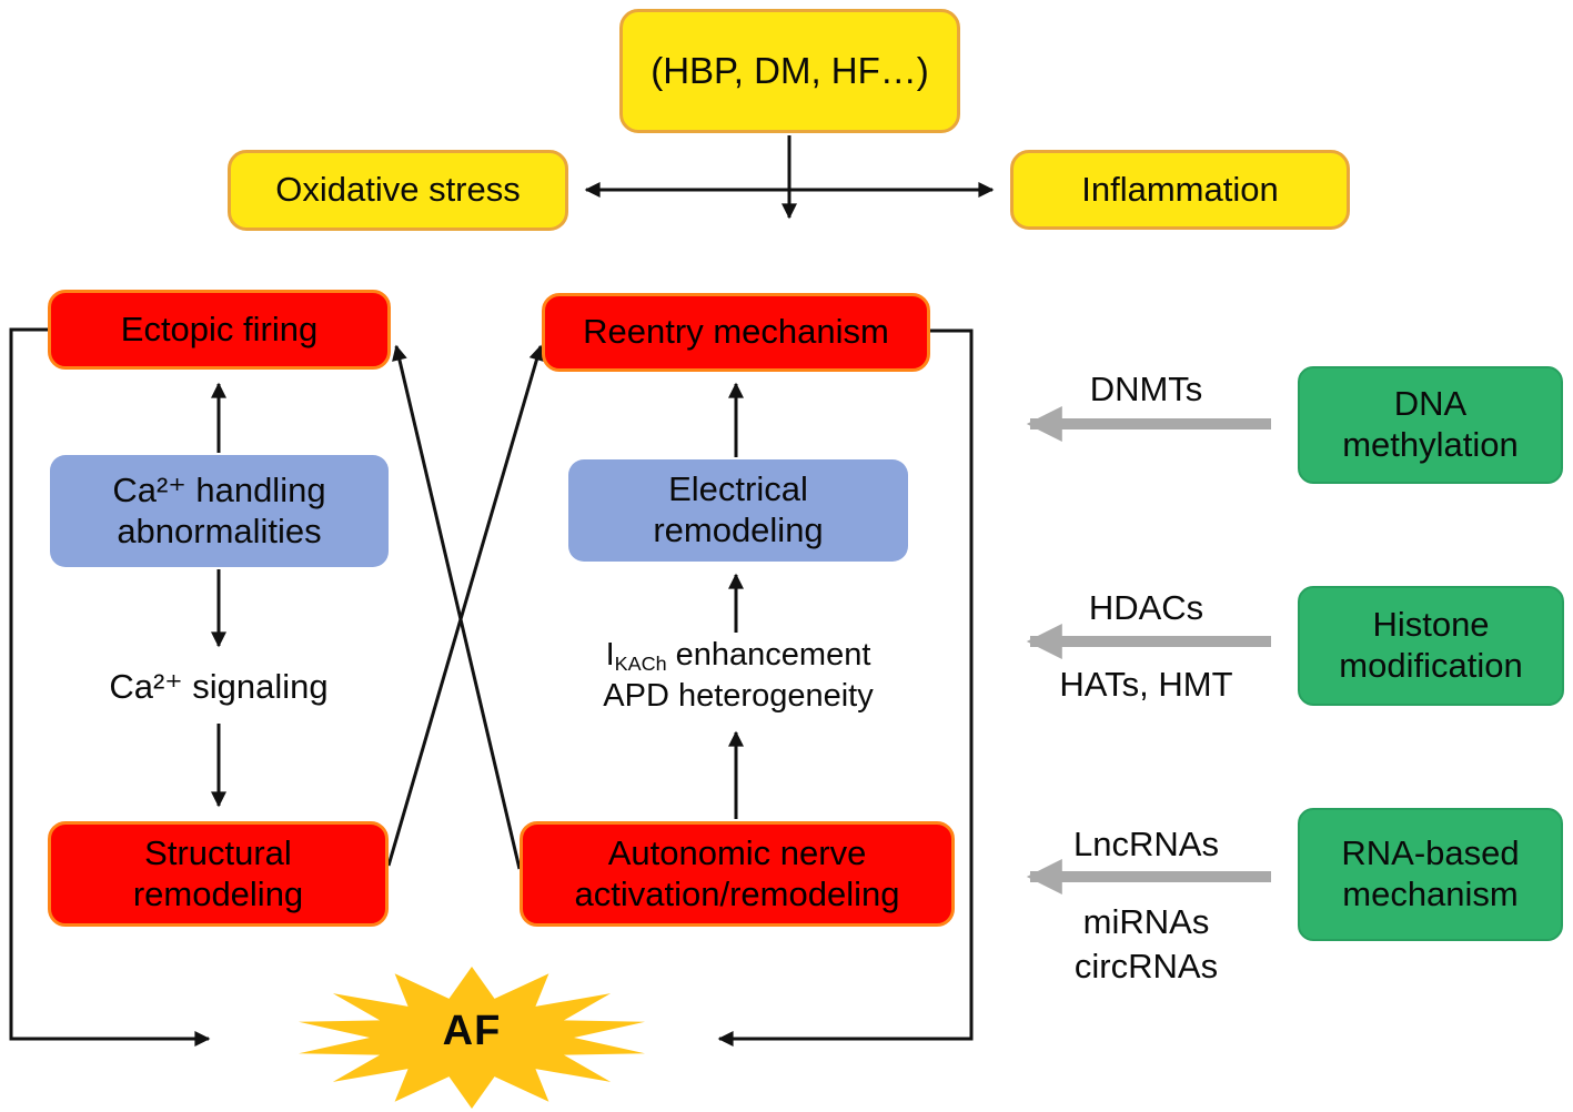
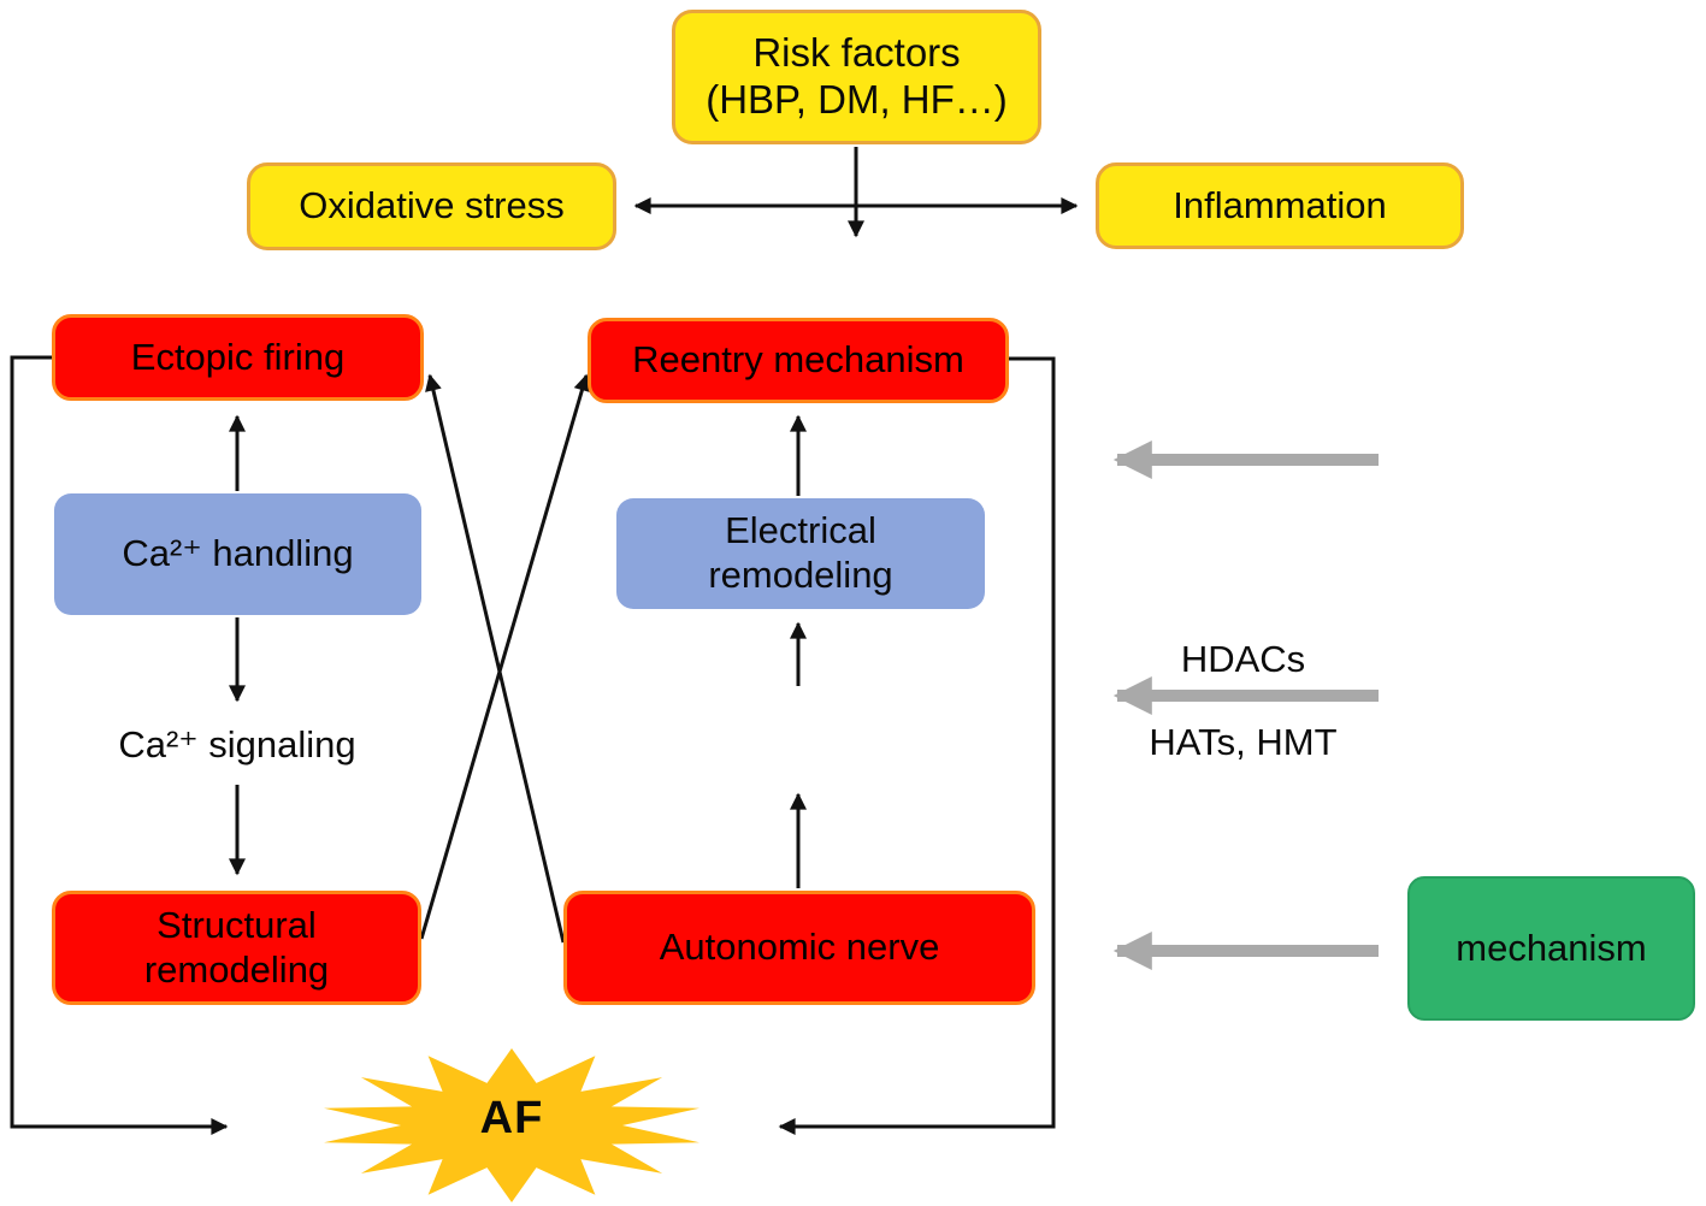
+ Risk factors
  (HBP, DM, HF…)
  Oxidative stress
  Inflammation
  Ectopic firing
  Reentry mechanism
  Structural
  remodeling
  Autonomic nerve
- activation/remodeling
  Ca²⁺ handling
- abnormalities
  Electrical
  remodeling
  Ca²⁺ signaling
- IKACh enhancement
- APD heterogeneity
- DNMTs
  HDACs
  HATs, HMT
- LncRNAs
- miRNAs
- circRNAs
- DNA
- methylation
- Histone
- modification
- RNA-based
  mechanism
  AF
